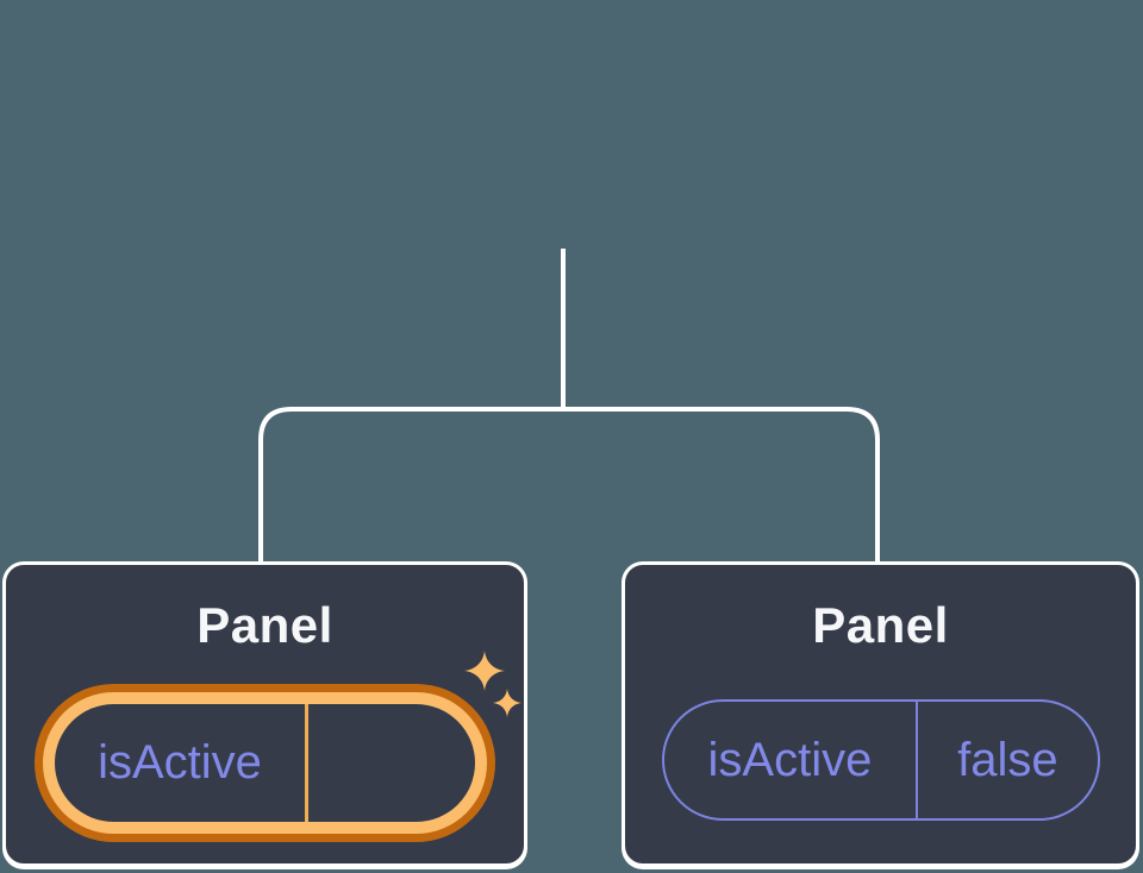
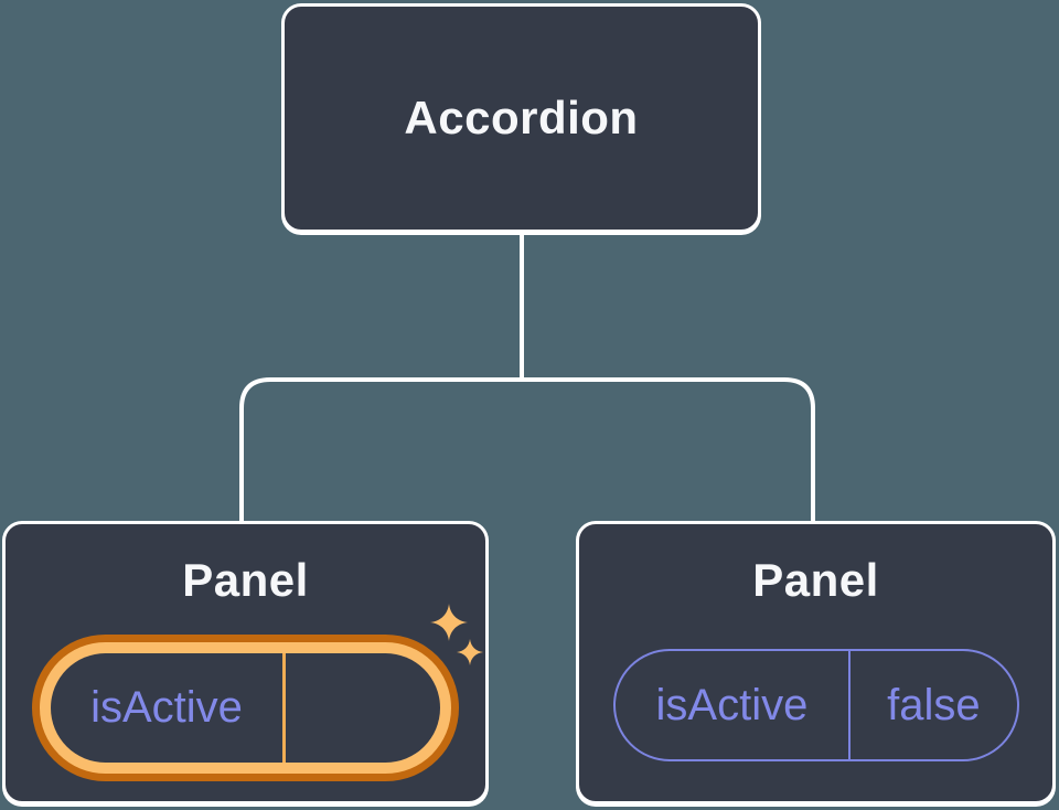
+ Accordion
  Panel
  isActive
  Panel
  isActive
  false
